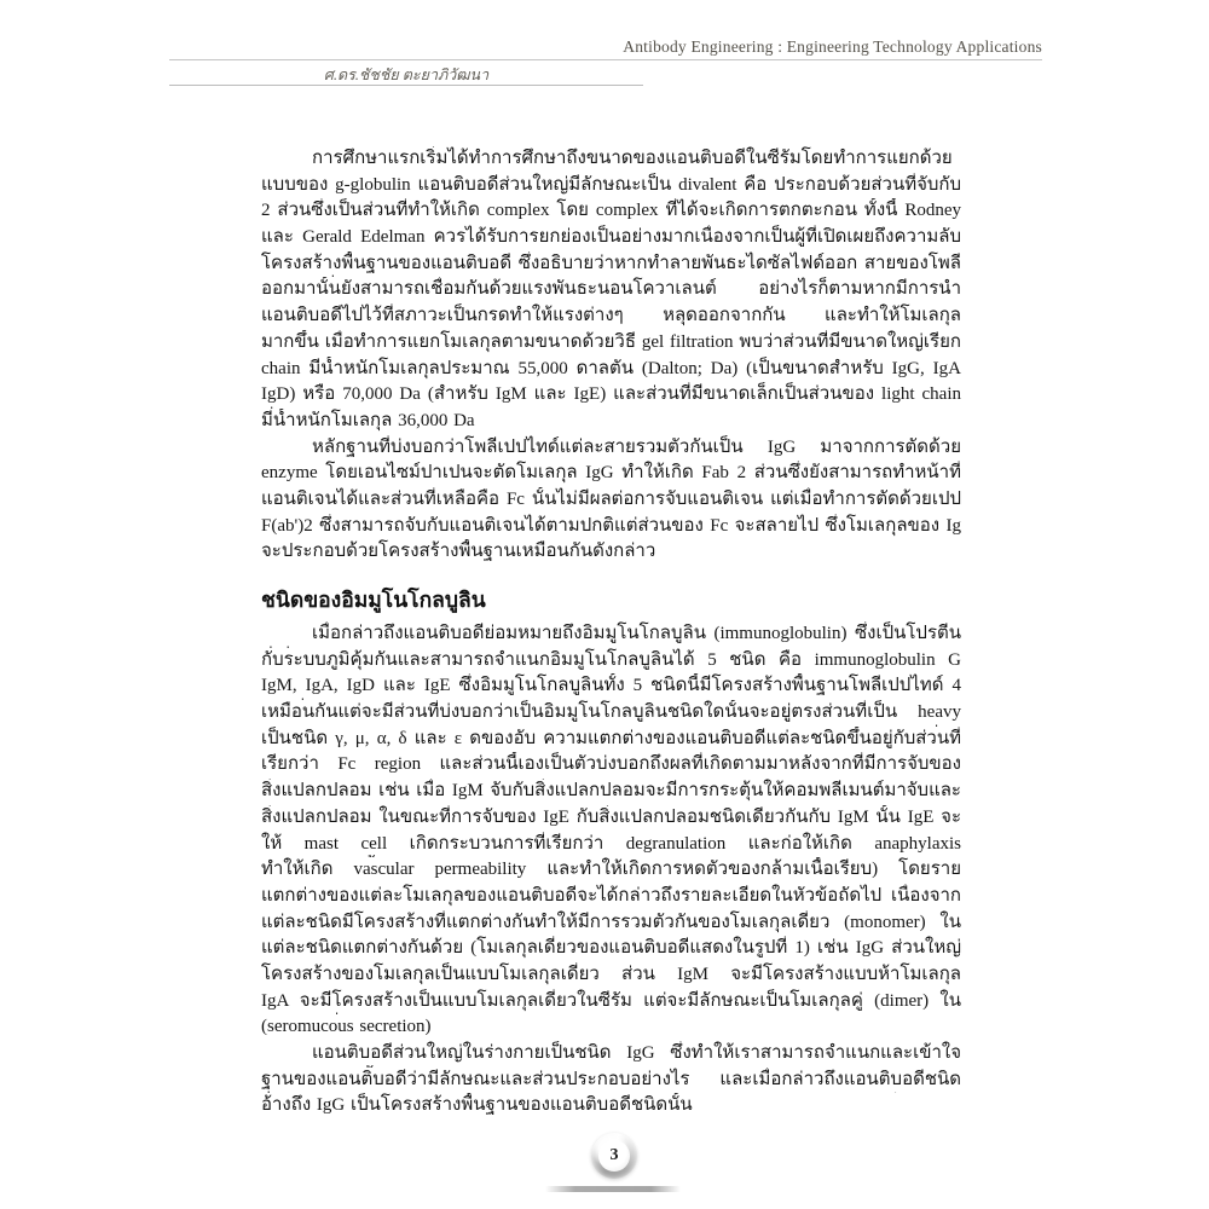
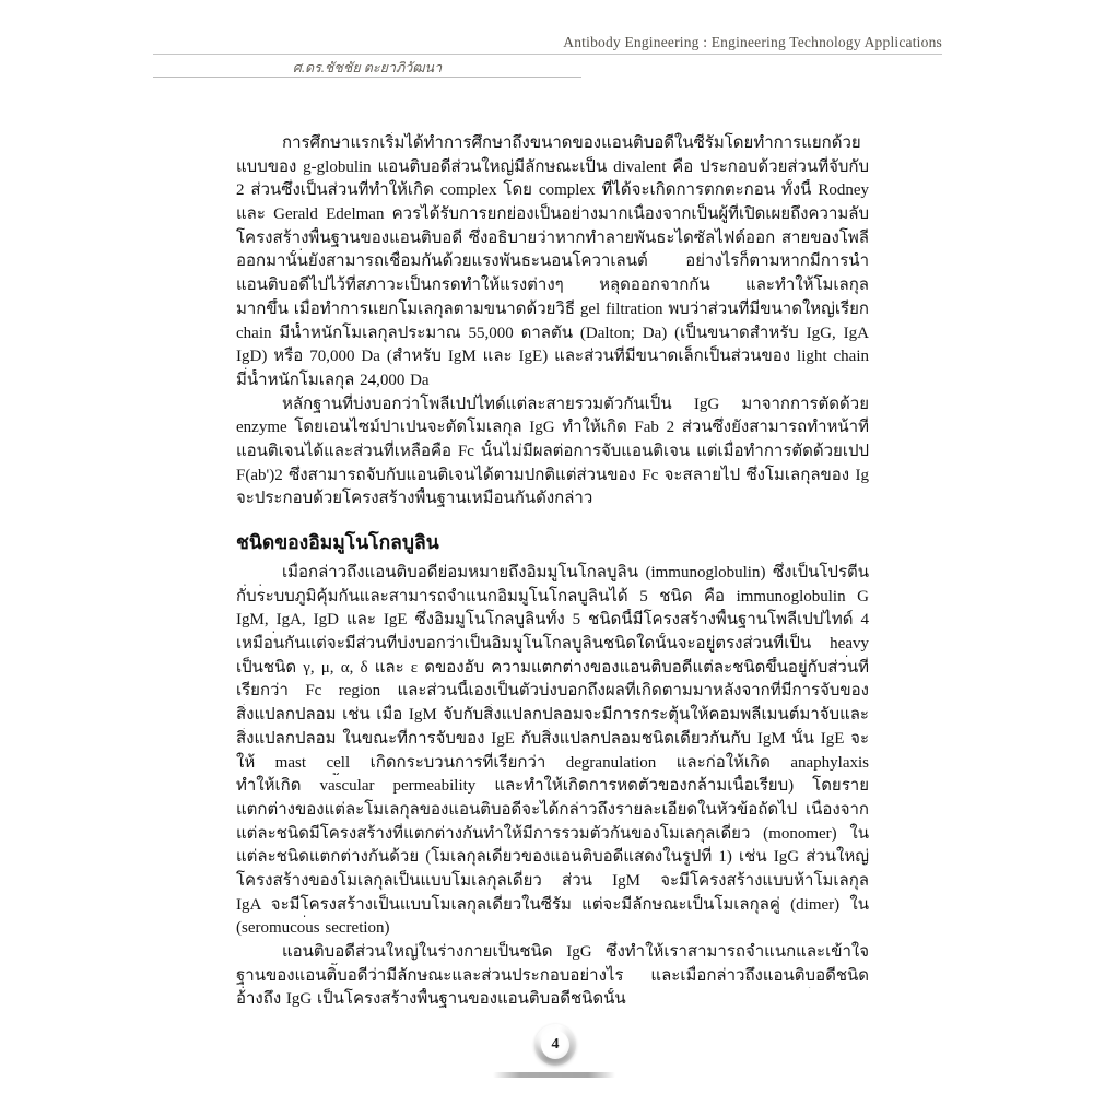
  Antibody Engineering : Engineering Technology Applications
  ศ.ดร.ชัชชัย ตะยาภิวัฒนา
  การศึกษาแรกเริ่มได้ทำการศึกษาถึงขนาดของแอนติบอดีในซีรัมโดยทำการแยกด้วย
  แบบของ g-globulin แอนติบอดีส่วนใหญ่มีลักษณะเป็น divalent คือ ประกอบด้วยส่วนที่จับกับ
  2 ส่วนซึ่งเป็นส่วนที่ทำให้เกิด complex โดย complex ที่ได้จะเกิดการตกตะกอน ทั้งนี้ Rodney
  และ Gerald Edelman ควรได้รับการยกย่องเป็นอย่างมากเนื่องจากเป็นผู้ที่เปิดเผยถึงความลับ
  โครงสร้างพื้นฐานของแอนติบอดี ซึ่งอธิบายว่าหากทำลายพันธะไดซัลไฟด์ออก สายของโพลี
  ออกมานั้นยังสามารถเชื่อมกันด้วยแรงพันธะนอนโควาเลนต์ อย่างไรก็ตามหากมีการนำ
  แอนติบอดีไปไว้ที่สภาวะเป็นกรดทำให้แรงต่างๆ หลุดออกจากกัน และทำให้โมเลกุล
  มากขึ้น เมื่อทำการแยกโมเลกุลตามขนาดด้วยวิธี gel filtration พบว่าส่วนที่มีขนาดใหญ่เรียก
  chain มีน้ำหนักโมเลกุลประมาณ 55,000 ดาลตัน (Dalton; Da) (เป็นขนาดสำหรับ IgG, IgA
  IgD) หรือ 70,000 Da (สำหรับ IgM และ IgE) และส่วนที่มีขนาดเล็กเป็นส่วนของ light chain
- มีน้ำหนักโมเลกุล 36,000 Da
+ มีน้ำหนักโมเลกุล 24,000 Da
  หลักฐานที่บ่งบอกว่าโพลีเปปไทด์แต่ละสายรวมตัวกันเป็น IgG มาจากการตัดด้วย
  enzyme โดยเอนไซม์ปาเปนจะตัดโมเลกุล IgG ทำให้เกิด Fab 2 ส่วนซึ่งยังสามารถทำหน้าที่
  แอนติเจนได้และส่วนที่เหลือคือ Fc นั้นไม่มีผลต่อการจับแอนติเจน แต่เมื่อทำการตัดด้วยเปป
  F(ab')2 ซึ่งสามารถจับกับแอนติเจนได้ตามปกติแต่ส่วนของ Fc จะสลายไป ซึ่งโมเลกุลของ Ig
  จะประกอบด้วยโครงสร้างพื้นฐานเหมือนกันดังกล่าว
  ชนิดของอิมมูโนโกลบูลิน
  เมื่อกล่าวถึงแอนติบอดีย่อมหมายถึงอิมมูโนโกลบูลิน (immunoglobulin) ซึ่งเป็นโปรตีน
  กับระบบภูมิคุ้มกันและสามารถจำแนกอิมมูโนโกลบูลินได้ 5 ชนิด คือ immunoglobulin G
  IgM, IgA, IgD และ IgE ซึ่งอิมมูโนโกลบูลินทั้ง 5 ชนิดนี้มีโครงสร้างพื้นฐานโพลีเปปไทด์ 4
  เหมือนกันแต่จะมีส่วนที่บ่งบอกว่าเป็นอิมมูโนโกลบูลินชนิดใดนั้นจะอยู่ตรงส่วนที่เป็น heavy
  เป็นชนิด γ, μ, α, δ และ ε ดของอับ ความแตกต่างของแอนติบอดีแต่ละชนิดขึ้นอยู่กับส่วนที่
  เรียกว่า Fc region และส่วนนี้เองเป็นตัวบ่งบอกถึงผลที่เกิดตามมาหลังจากที่มีการจับของ
  สิ่งแปลกปลอม เช่น เมื่อ IgM จับกับสิ่งแปลกปลอมจะมีการกระตุ้นให้คอมพลีเมนต์มาจับและ
  สิ่งแปลกปลอม ในขณะที่การจับของ IgE กับสิ่งแปลกปลอมชนิดเดียวกันกับ IgM นั้น IgE จะ
  ให้ mast cell เกิดกระบวนการที่เรียกว่า degranulation และก่อให้เกิด anaphylaxis
  ทำให้เกิด vascular permeability และทำให้เกิดการหดตัวของกล้ามเนื้อเรียบ) โดยราย
  แตกต่างของแต่ละโมเลกุลของแอนติบอดีจะได้กล่าวถึงรายละเอียดในหัวข้อถัดไป เนื่องจาก
  แต่ละชนิดมีโครงสร้างที่แตกต่างกันทำให้มีการรวมตัวกันของโมเลกุลเดี่ยว (monomer) ใน
  แต่ละชนิดแตกต่างกันด้วย (โมเลกุลเดี่ยวของแอนติบอดีแสดงในรูปที่ 1) เช่น IgG ส่วนใหญ่
  โครงสร้างของโมเลกุลเป็นแบบโมเลกุลเดี่ยว ส่วน IgM จะมีโครงสร้างแบบห้าโมเลกุล
  IgA จะมีโครงสร้างเป็นแบบโมเลกุลเดี่ยวในซีรัม แต่จะมีลักษณะเป็นโมเลกุลคู่ (dimer) ใน
  (seromucous secretion)
  แอนติบอดีส่วนใหญ่ในร่างกายเป็นชนิด IgG ซึ่งทำให้เราสามารถจำแนกและเข้าใจ
  ฐานของแอนติบอดีว่ามีลักษณะและส่วนประกอบอย่างไร และเมื่อกล่าวถึงแอนติบอดีชนิด
  อ้างถึง IgG เป็นโครงสร้างพื้นฐานของแอนติบอดีชนิดนั้น
- 3
+ 4
